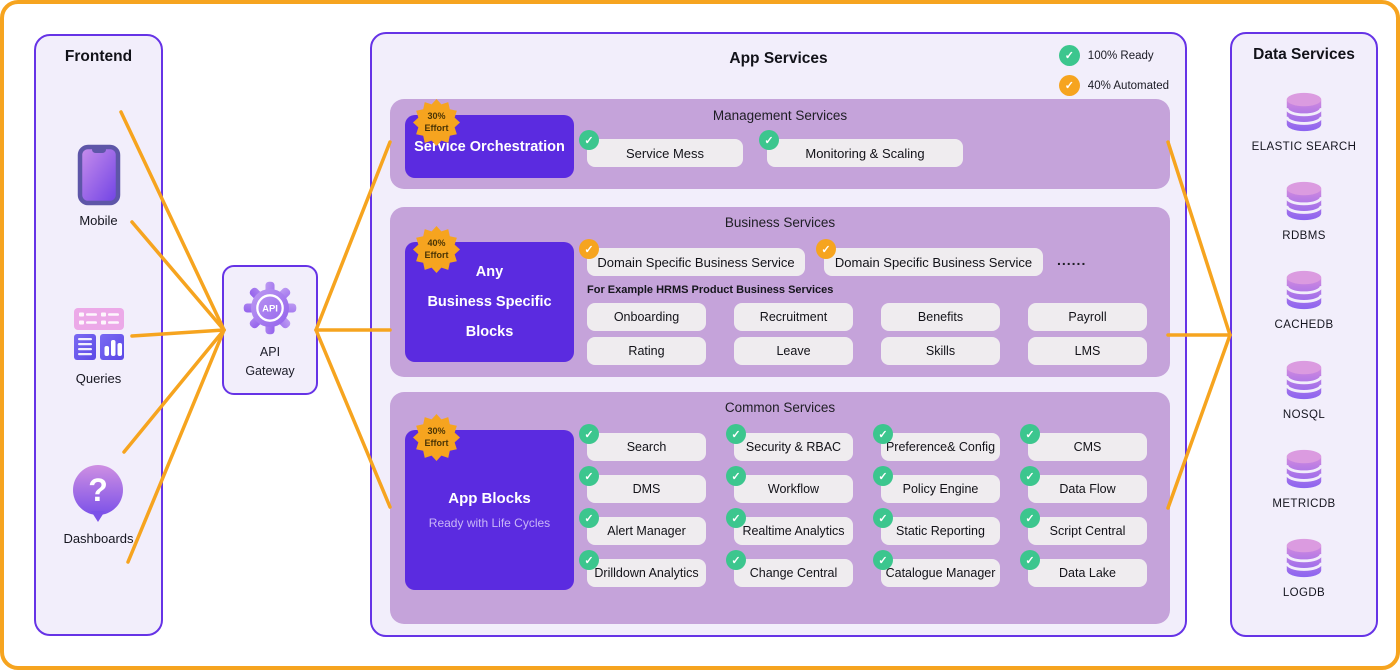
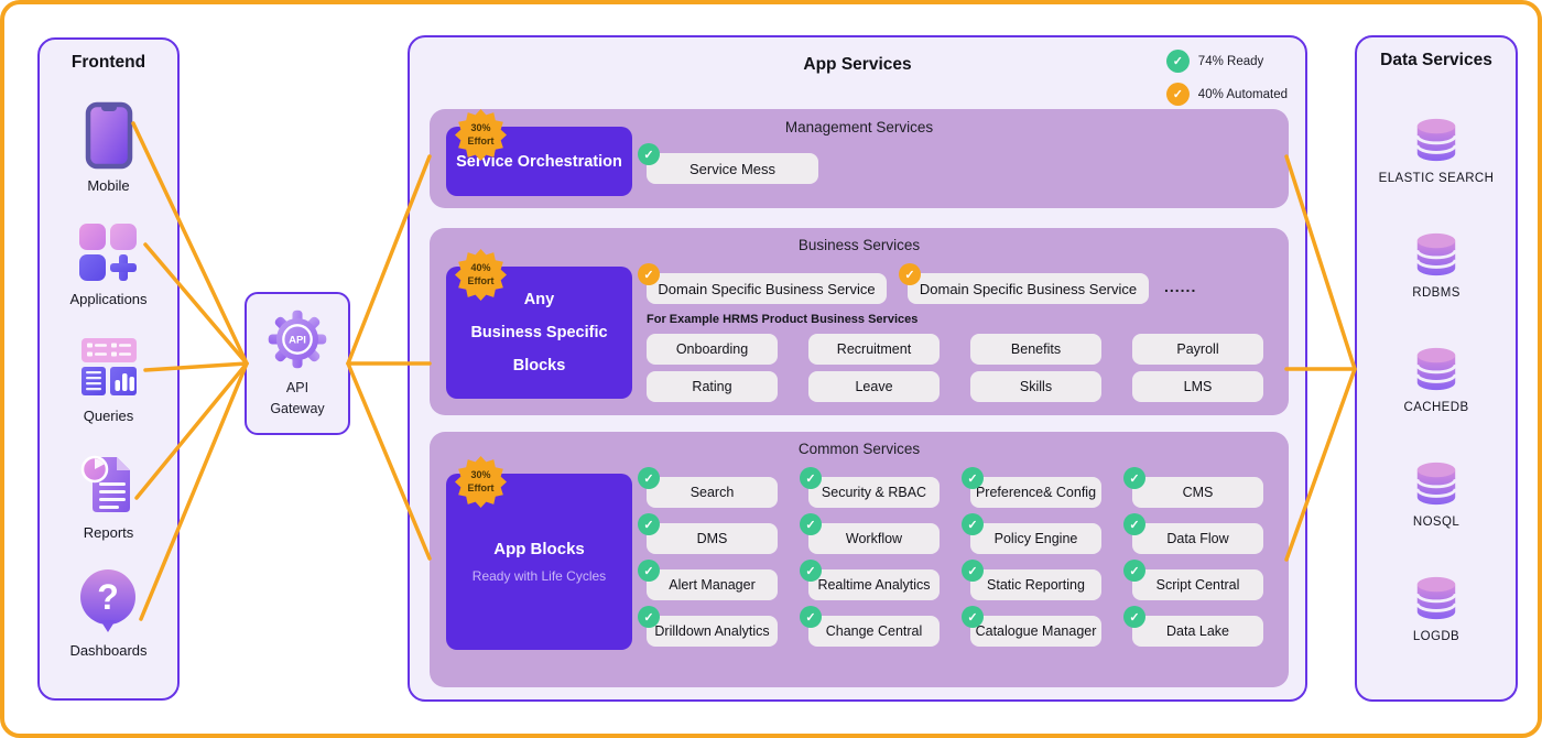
  Frontend
  Mobile
+ Applications
  Queries
+ Reports
  ?
  Dashboards
  API
  API
  Gateway
  App Services
- 100% Ready
+ 74% Ready
  40% Automated
  Management Services
  30%
  Effort
  Service Orchestration
  Service Mess
- Monitoring & Scaling
  Business Services
  40%
  Effort
  Any
  Business Specific
  Blocks
  Domain Specific Business Service
  Domain Specific Business Service
  ......
  For Example HRMS Product Business Services
  Onboarding
  Recruitment
  Benefits
  Payroll
  Rating
  Leave
  Skills
  LMS
  Common Services
  30%
  Effort
  App Blocks
  Ready with Life Cycles
  Search
  Security & RBAC
  Preference& Config
  CMS
  DMS
  Workflow
  Policy Engine
  Data Flow
  Alert Manager
  Realtime Analytics
  Static Reporting
  Script Central
  Drilldown Analytics
  Change Central
  Catalogue Manager
  Data Lake
  Data Services
  ELASTIC SEARCH
  RDBMS
  CACHEDB
  NOSQL
- METRICDB
  LOGDB
